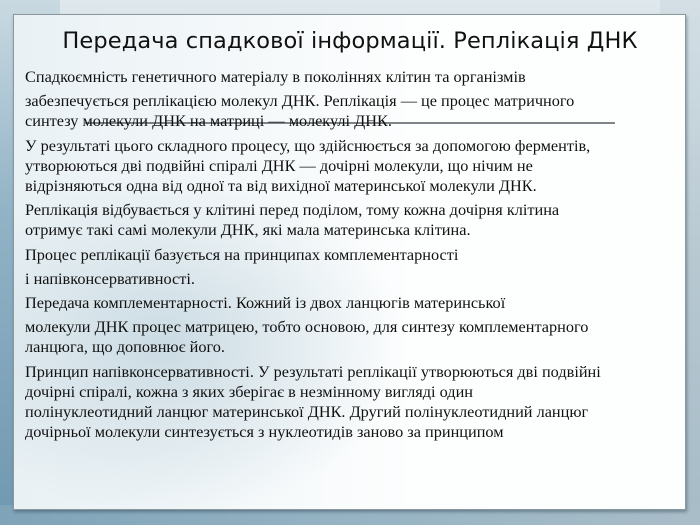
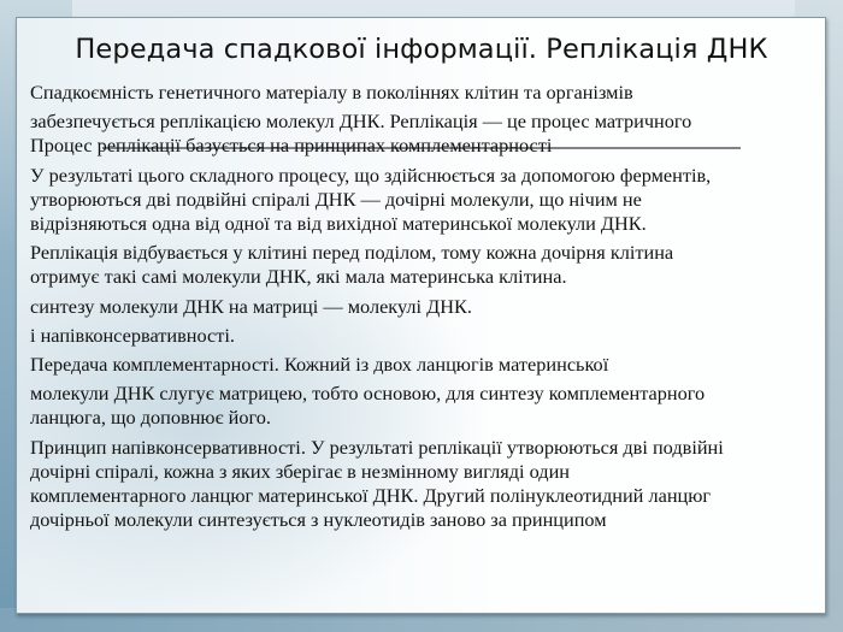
  Передача спадкової інформації. Реплікація ДНК
  Спадкоємність генетичного матеріалу в поколіннях клітин та організмів
  забезпечується реплікацією молекул ДНК. Реплікація — це процес матричного
- синтезу молекули ДНК на матриці — молекулі ДНК.
+ Процес реплікації базується на принципах комплементарності
  У результаті цього складного процесу, що здійснюється за допомогою ферментів,
  утворюються дві подвійні спіралі ДНК — дочірні молекули, що нічим не
  відрізняються одна від одної та від вихідної материнської молекули ДНК.
  Реплікація відбувається у клітині перед поділом, тому кожна дочірня клітина
  отримує такі самі молекули ДНК, які мала материнська клітина.
- Процес реплікації базується на принципах комплементарності
+ синтезу молекули ДНК на матриці — молекулі ДНК.
  і напівконсервативності.
  Передача комплементарності. Кожний із двох ланцюгів материнської
- молекули ДНК процес матрицею, тобто основою, для синтезу комплементарного
+ молекули ДНК слугує матрицею, тобто основою, для синтезу комплементарного
  ланцюга, що доповнює його.
  Принцип напівконсервативності. У результаті реплікації утворюються дві подвійні
  дочірні спіралі, кожна з яких зберігає в незмінному вигляді один
- полінуклеотидний ланцюг материнської ДНК. Другий полінуклеотидний ланцюг
+ комплементарного ланцюг материнської ДНК. Другий полінуклеотидний ланцюг
  дочірньої молекули синтезується з нуклеотидів заново за принципом
